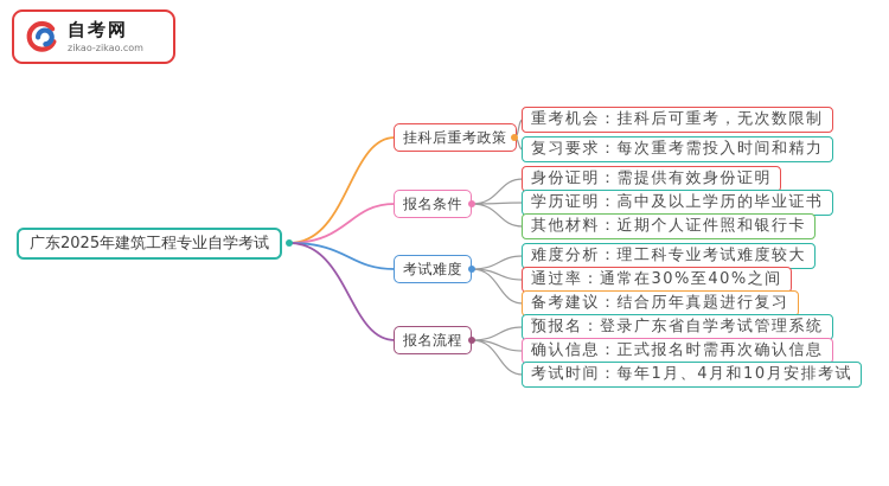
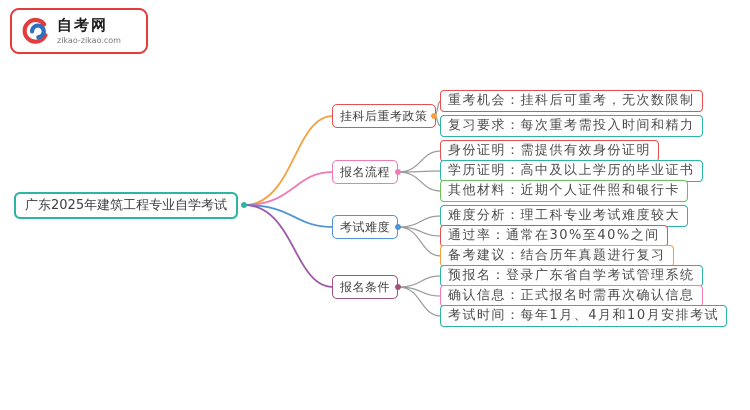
  自考网
  zikao-zikao.com
  广东2025年建筑工程专业自学考试
  挂科后重考政策
- 报名条件
+ 报名流程
  考试难度
- 报名流程
+ 报名条件
  重考机会：挂科后可重考，无次数限制
  复习要求：每次重考需投入时间和精力
  身份证明：需提供有效身份证明
  学历证明：高中及以上学历的毕业证书
  其他材料：近期个人证件照和银行卡
  难度分析：理工科专业考试难度较大
  通过率：通常在30%至40%之间
  备考建议：结合历年真题进行复习
  预报名：登录广东省自学考试管理系统
  确认信息：正式报名时需再次确认信息
  考试时间：每年1月、4月和10月安排考试
